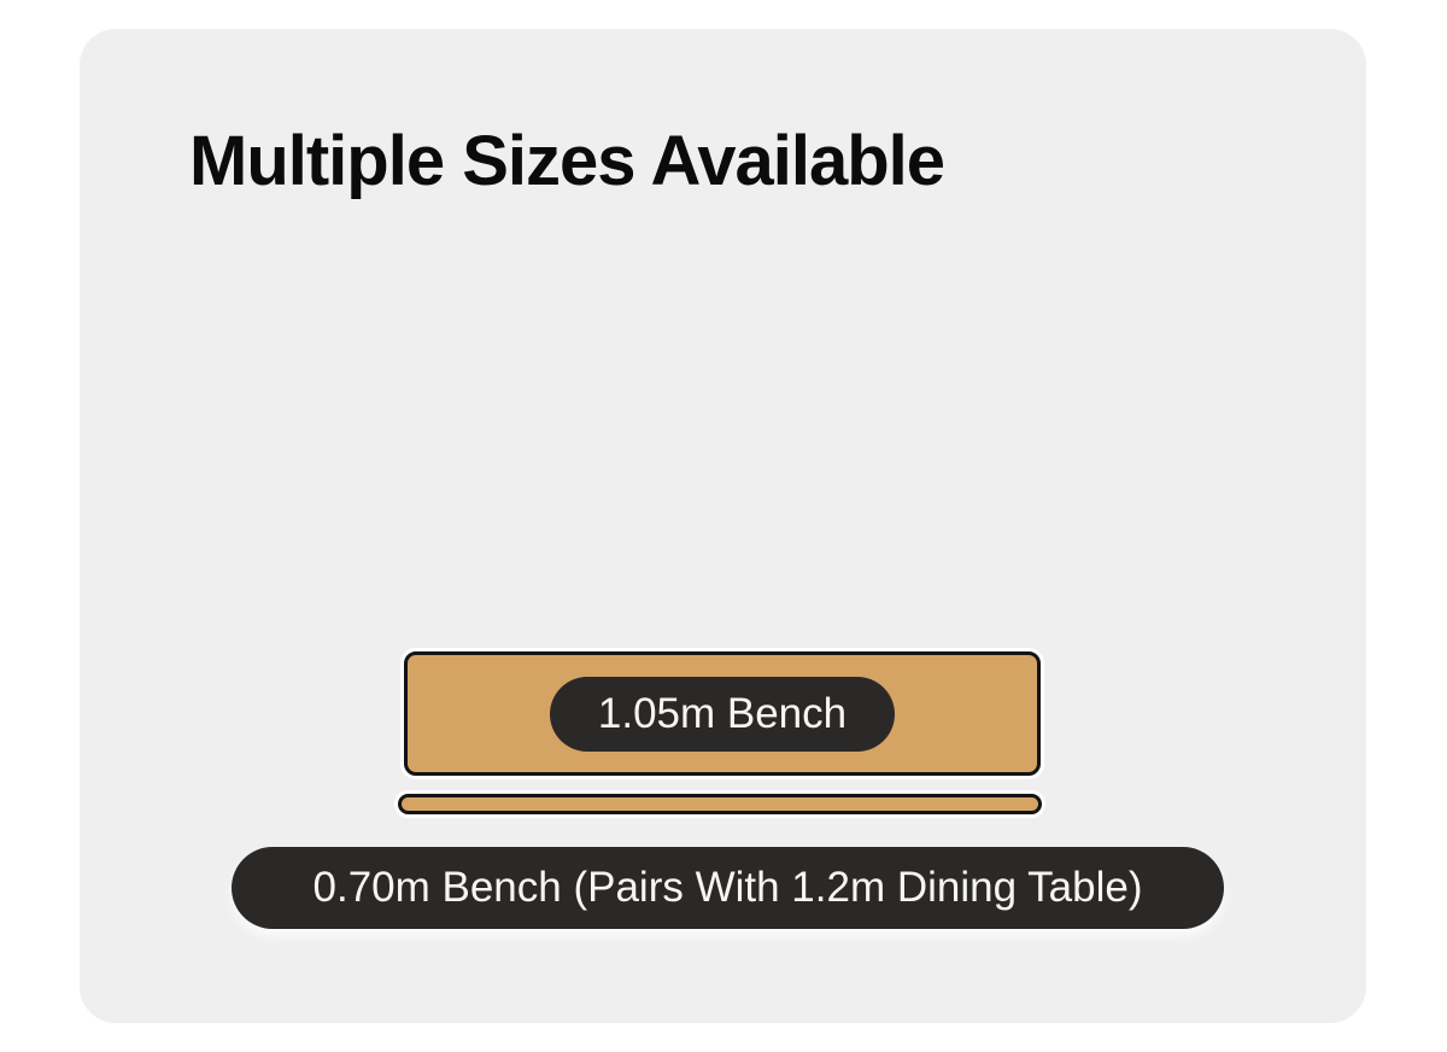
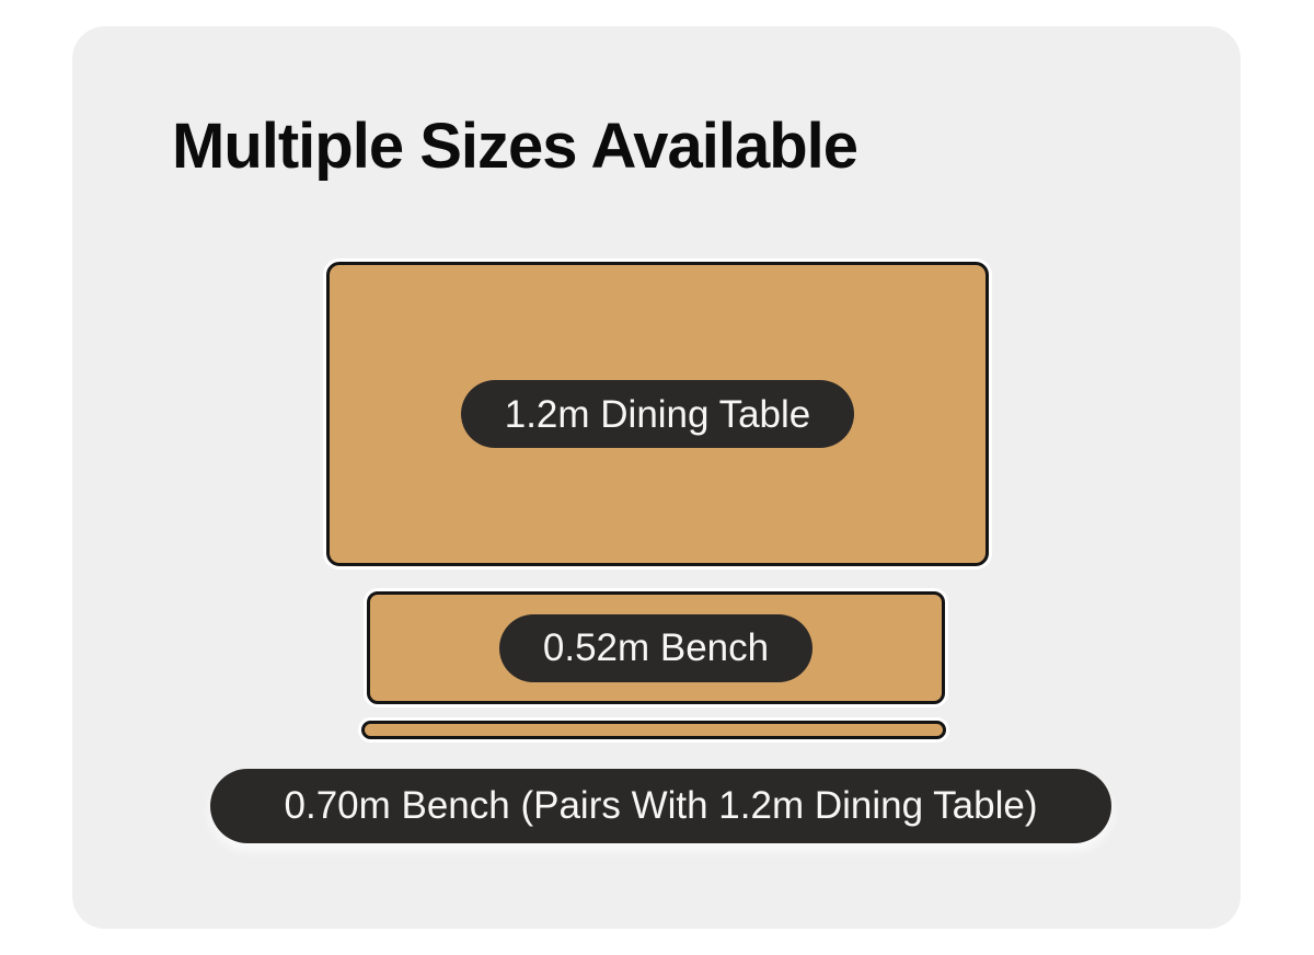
  Multiple Sizes Available
+ 1.2m Dining Table
- 1.05m Bench
+ 0.52m Bench
  0.70m Bench (Pairs With 1.2m Dining Table)
